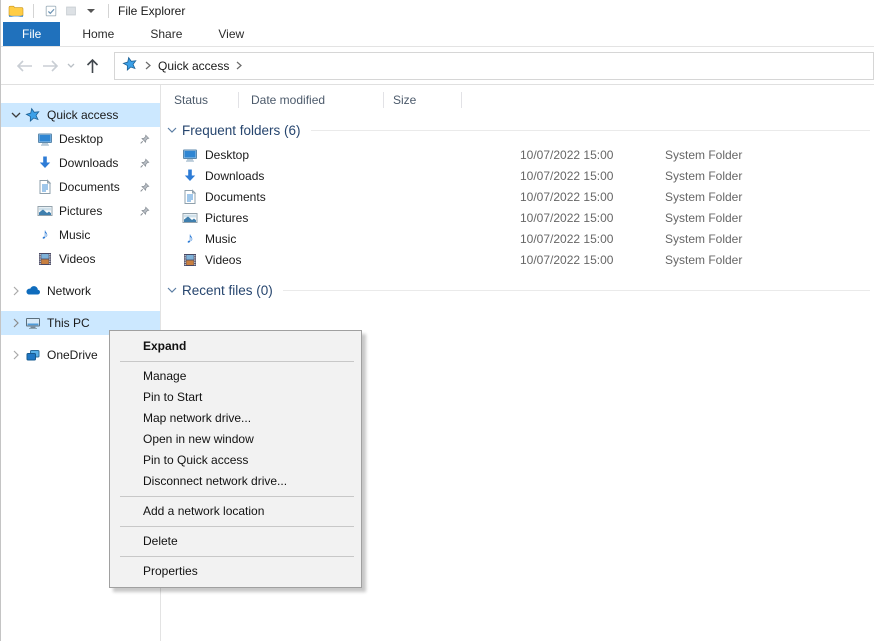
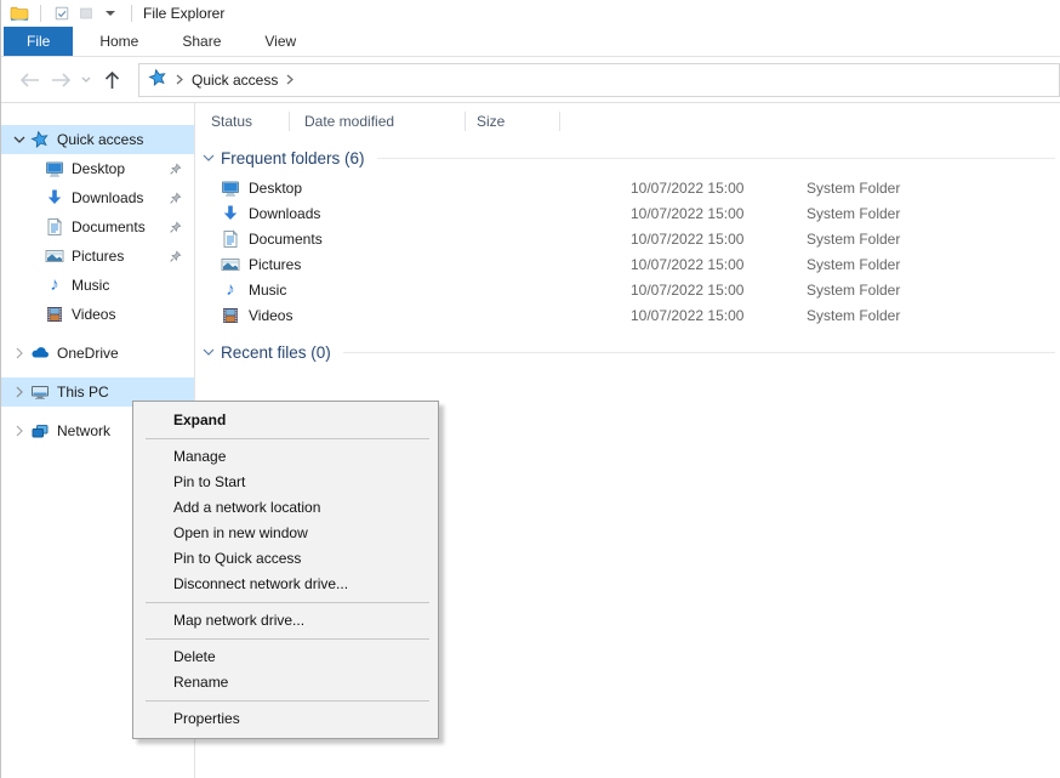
  File Explorer
  File
  Home
  Share
  View
  Quick access
  Quick access
  Desktop
  Downloads
  Documents
  Pictures
  ♪
  Music
  Videos
- Network
+ OneDrive
  This PC
- OneDrive
+ Network
  Status
  Date modified
  Size
  Frequent folders (6)
  Desktop
  10/07/2022 15:00
  System Folder
  Downloads
  10/07/2022 15:00
  System Folder
  Documents
  10/07/2022 15:00
  System Folder
  Pictures
  10/07/2022 15:00
  System Folder
  ♪
  Music
  10/07/2022 15:00
  System Folder
  Videos
  10/07/2022 15:00
  System Folder
  Recent files (0)
  Expand
  Manage
  Pin to Start
- Map network drive...
+ Add a network location
  Open in new window
  Pin to Quick access
  Disconnect network drive...
- Add a network location
+ Map network drive...
  Delete
+ Rename
  Properties
